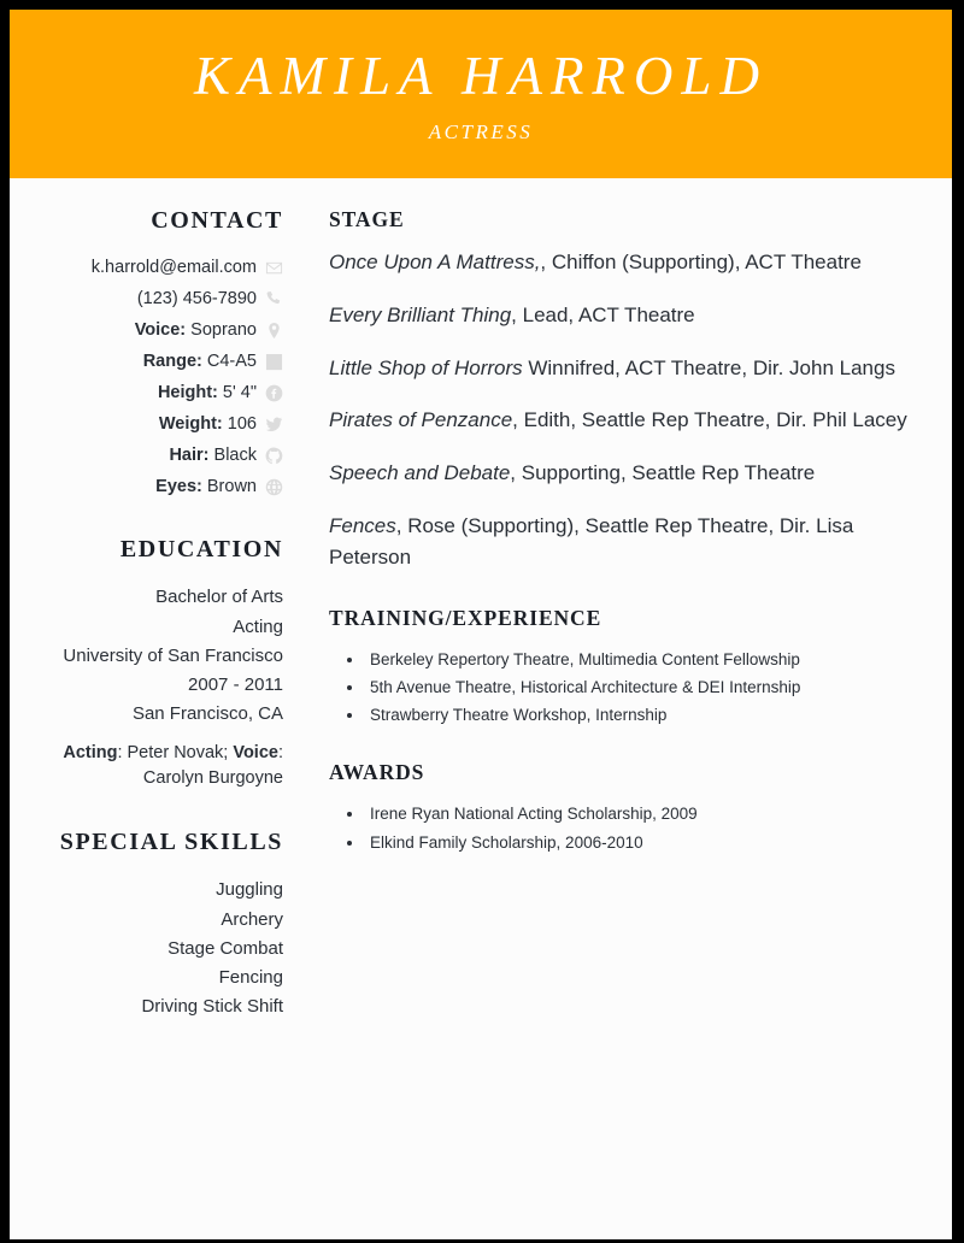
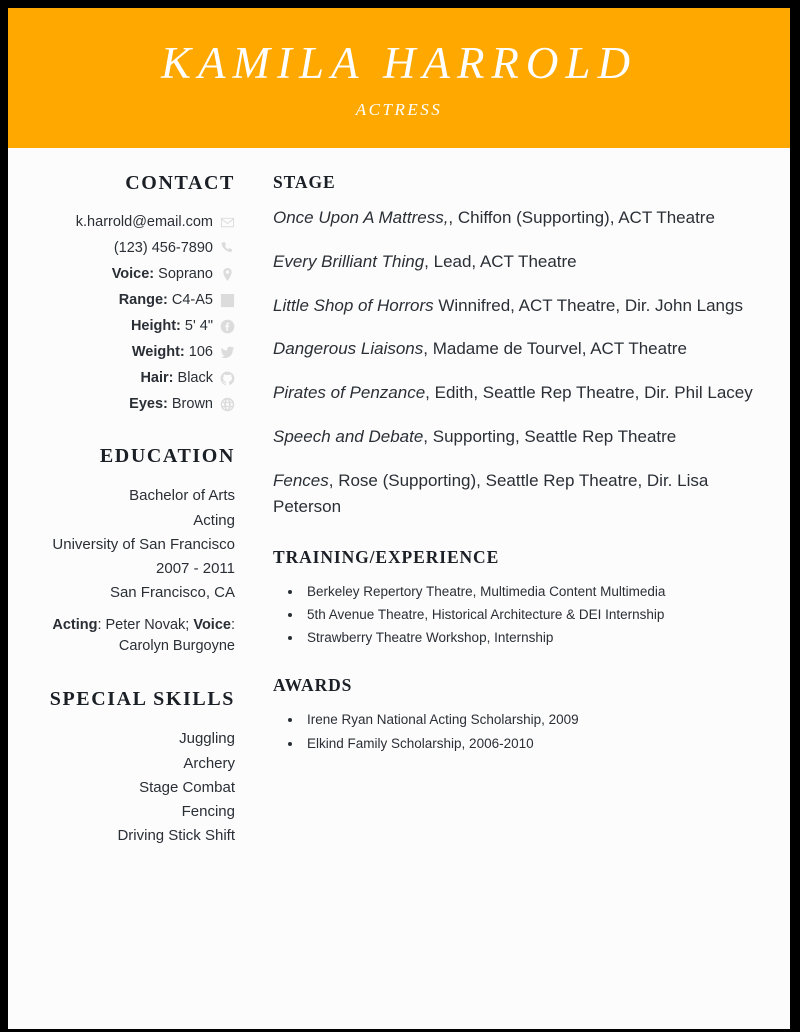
  KAMILA HARROLD
  ACTRESS
  CONTACT
  k.harrold@email.com
  (123) 456-7890
  Voice: Soprano
  Range: C4-A5
  Height: 5' 4"
  Weight: 106
  Hair: Black
  Eyes: Brown
  EDUCATION
  Bachelor of Arts
  Acting
  University of San Francisco
  2007 - 2011
  San Francisco, CA
  Acting: Peter Novak; Voice: Carolyn Burgoyne
  SPECIAL SKILLS
  Juggling
  Archery
  Stage Combat
  Fencing
  Driving Stick Shift
  STAGE
  Once Upon A Mattress,, Chiffon (Supporting), ACT Theatre
  Every Brilliant Thing, Lead, ACT Theatre
  Little Shop of Horrors Winnifred, ACT Theatre, Dir. John Langs
+ Dangerous Liaisons, Madame de Tourvel, ACT Theatre
  Pirates of Penzance, Edith, Seattle Rep Theatre, Dir. Phil Lacey
  Speech and Debate, Supporting, Seattle Rep Theatre
  Fences, Rose (Supporting), Seattle Rep Theatre, Dir. Lisa Peterson
  TRAINING/EXPERIENCE
- Berkeley Repertory Theatre, Multimedia Content Fellowship
+ Berkeley Repertory Theatre, Multimedia Content Multimedia
  5th Avenue Theatre, Historical Architecture & DEI Internship
  Strawberry Theatre Workshop, Internship
  AWARDS
  Irene Ryan National Acting Scholarship, 2009
  Elkind Family Scholarship, 2006-2010
